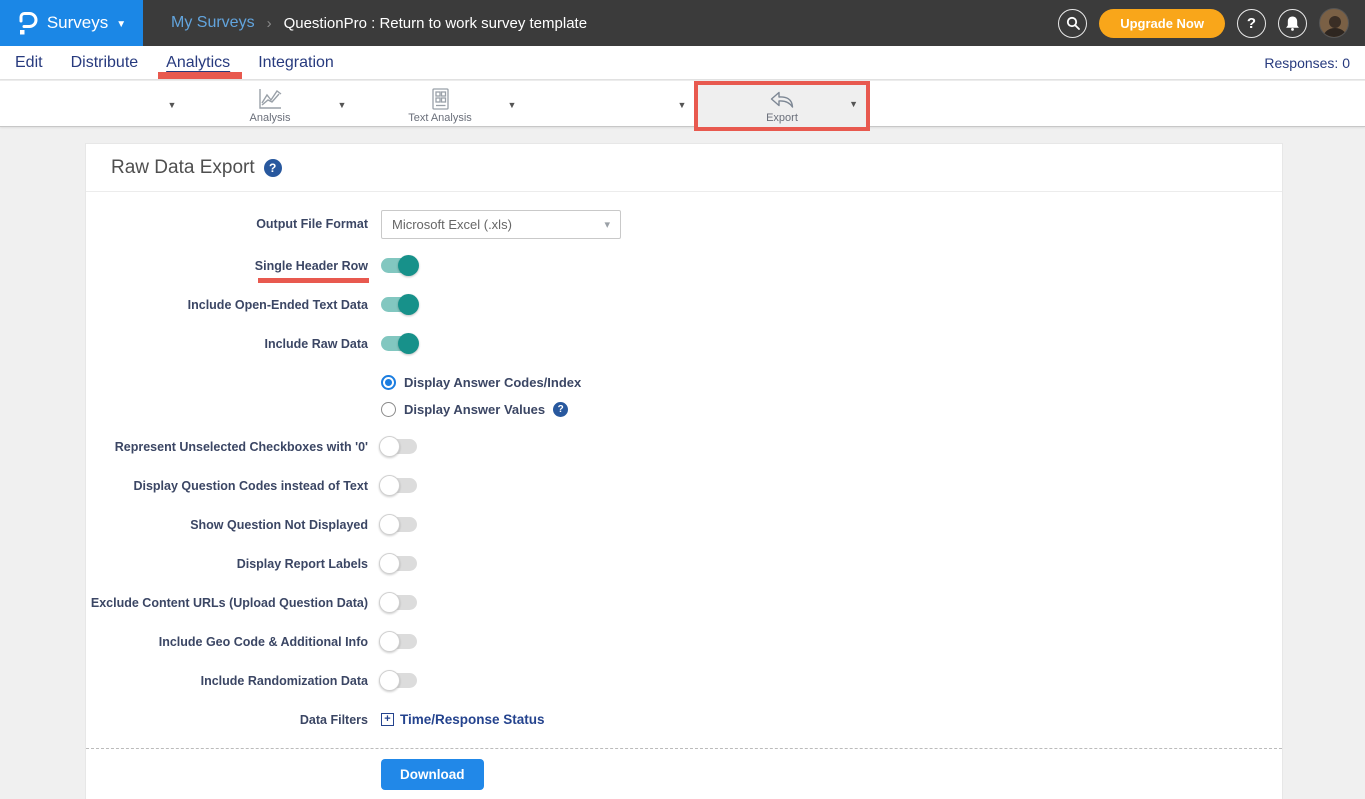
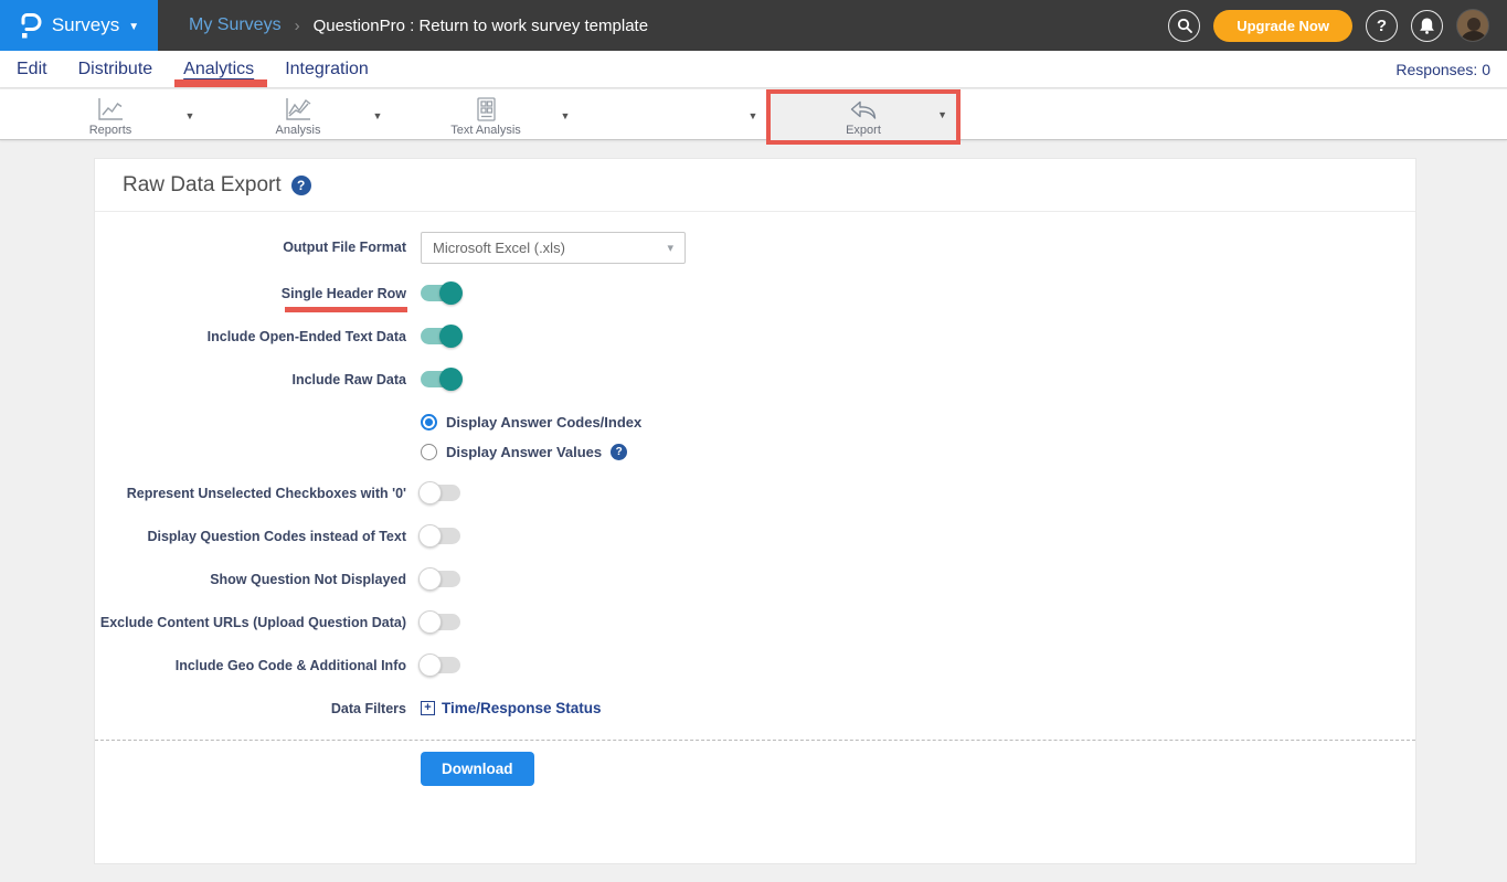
  Surveys
  ▼
  My Surveys
  ›
  QuestionPro : Return to work survey template
  Upgrade Now
  ?
  Edit
  Distribute
  Analytics
  Integration
  Responses: 0
+ Reports
  ▼
  Analysis
  ▼
  Text Analysis
  ▼
  ▼
  Export
  ▼
  Raw Data Export
  ?
  Output File Format
  Microsoft Excel (.xls)
  ▾
  Single Header Row
  Include Open-Ended Text Data
  Include Raw Data
  Display Answer Codes/Index
  Display Answer Values
  ?
  Represent Unselected Checkboxes with '0'
  Display Question Codes instead of Text
  Show Question Not Displayed
- Display Report Labels
  Exclude Content URLs (Upload Question Data)
  Include Geo Code & Additional Info
- Include Randomization Data
  Data Filters
  +
  Time/Response Status
  Download
